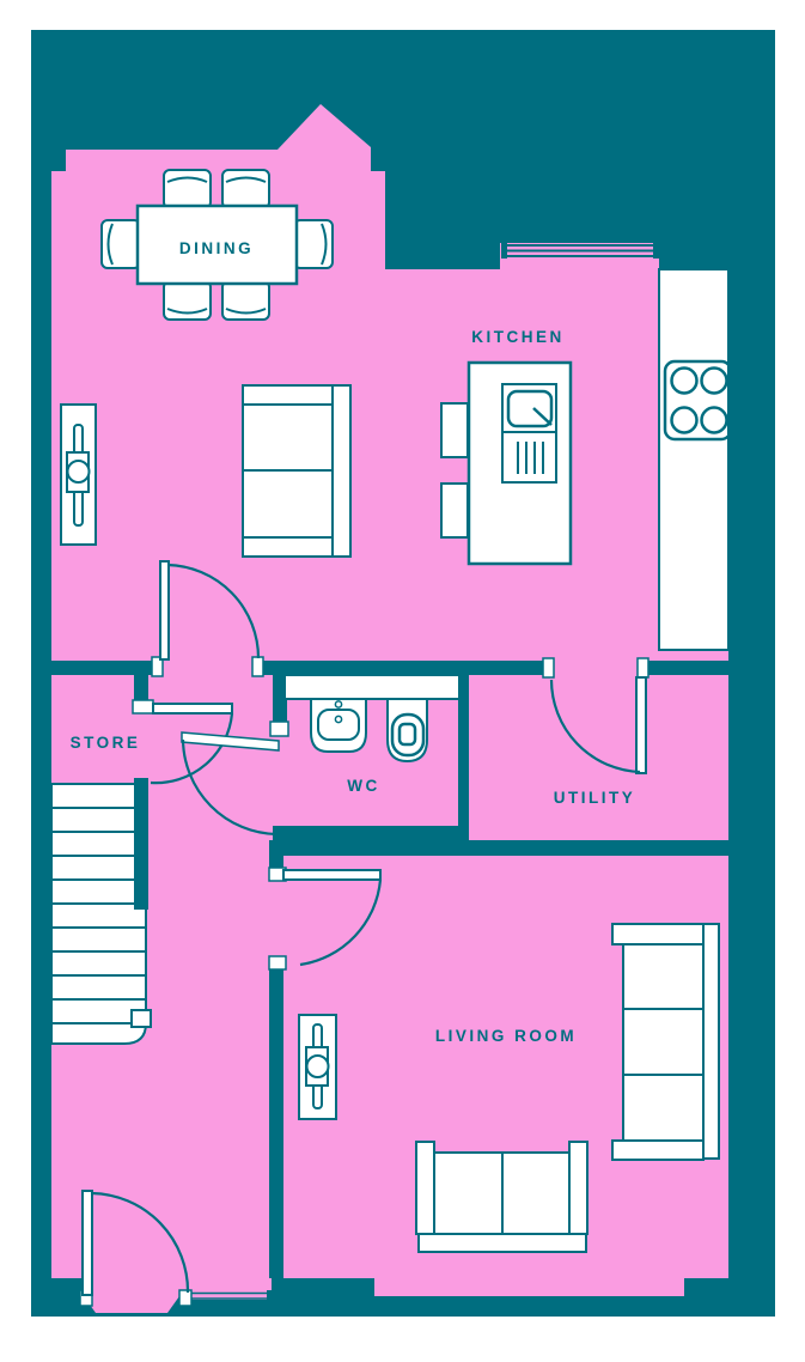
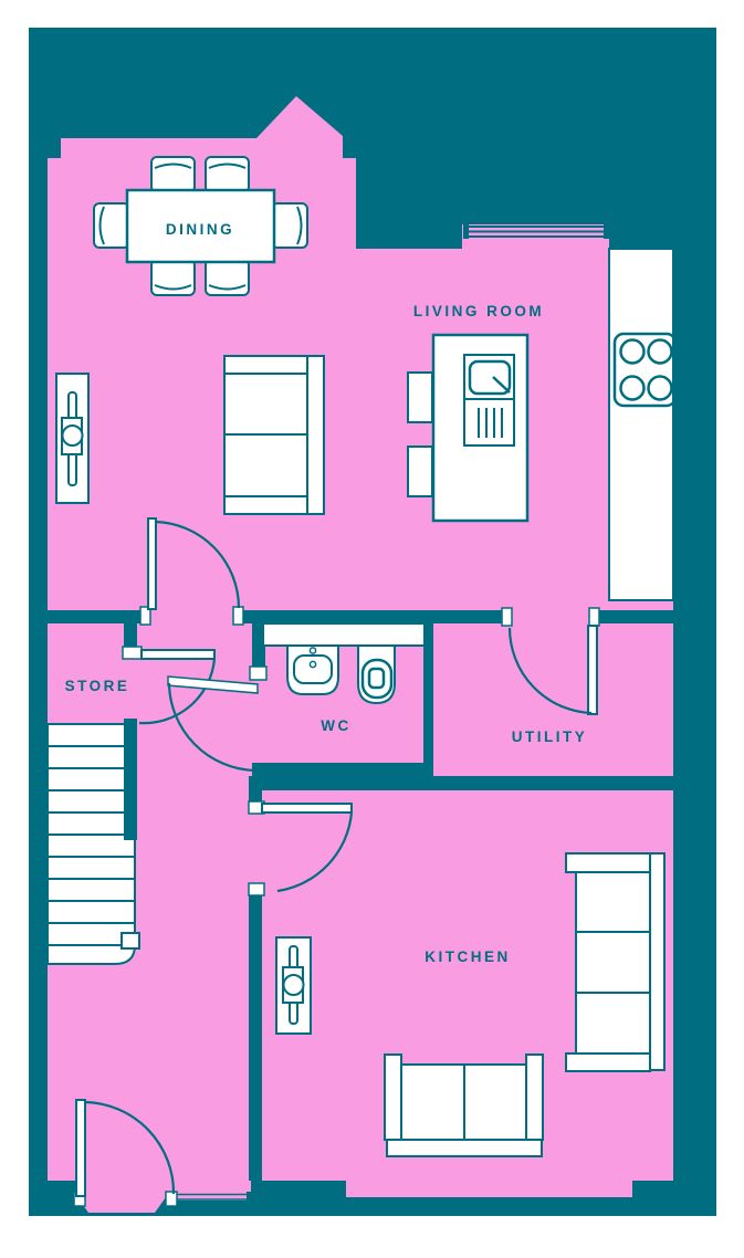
  DINING
- KITCHEN
+ LIVING ROOM
  STORE
  WC
  UTILITY
- LIVING ROOM
+ KITCHEN
